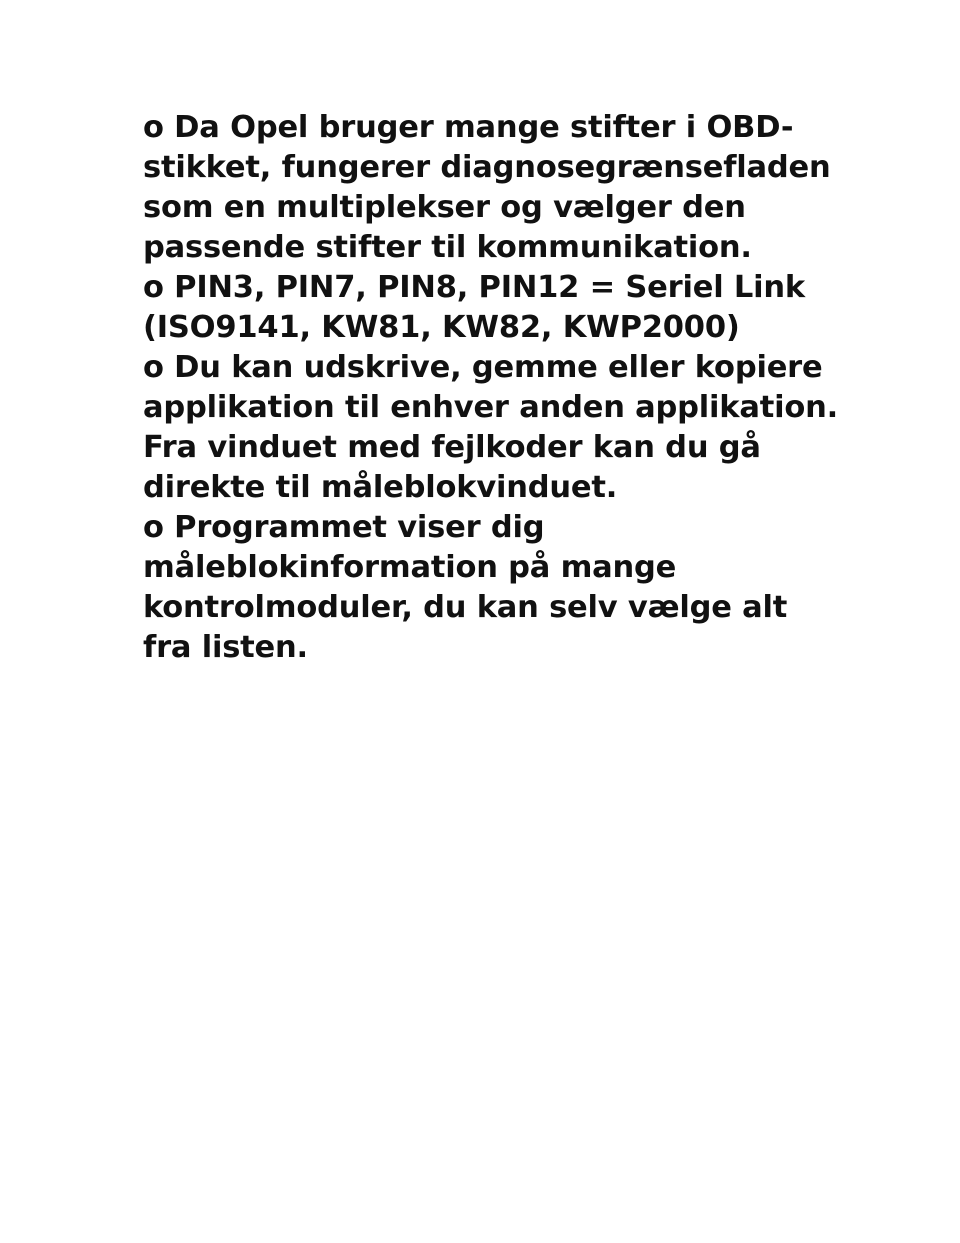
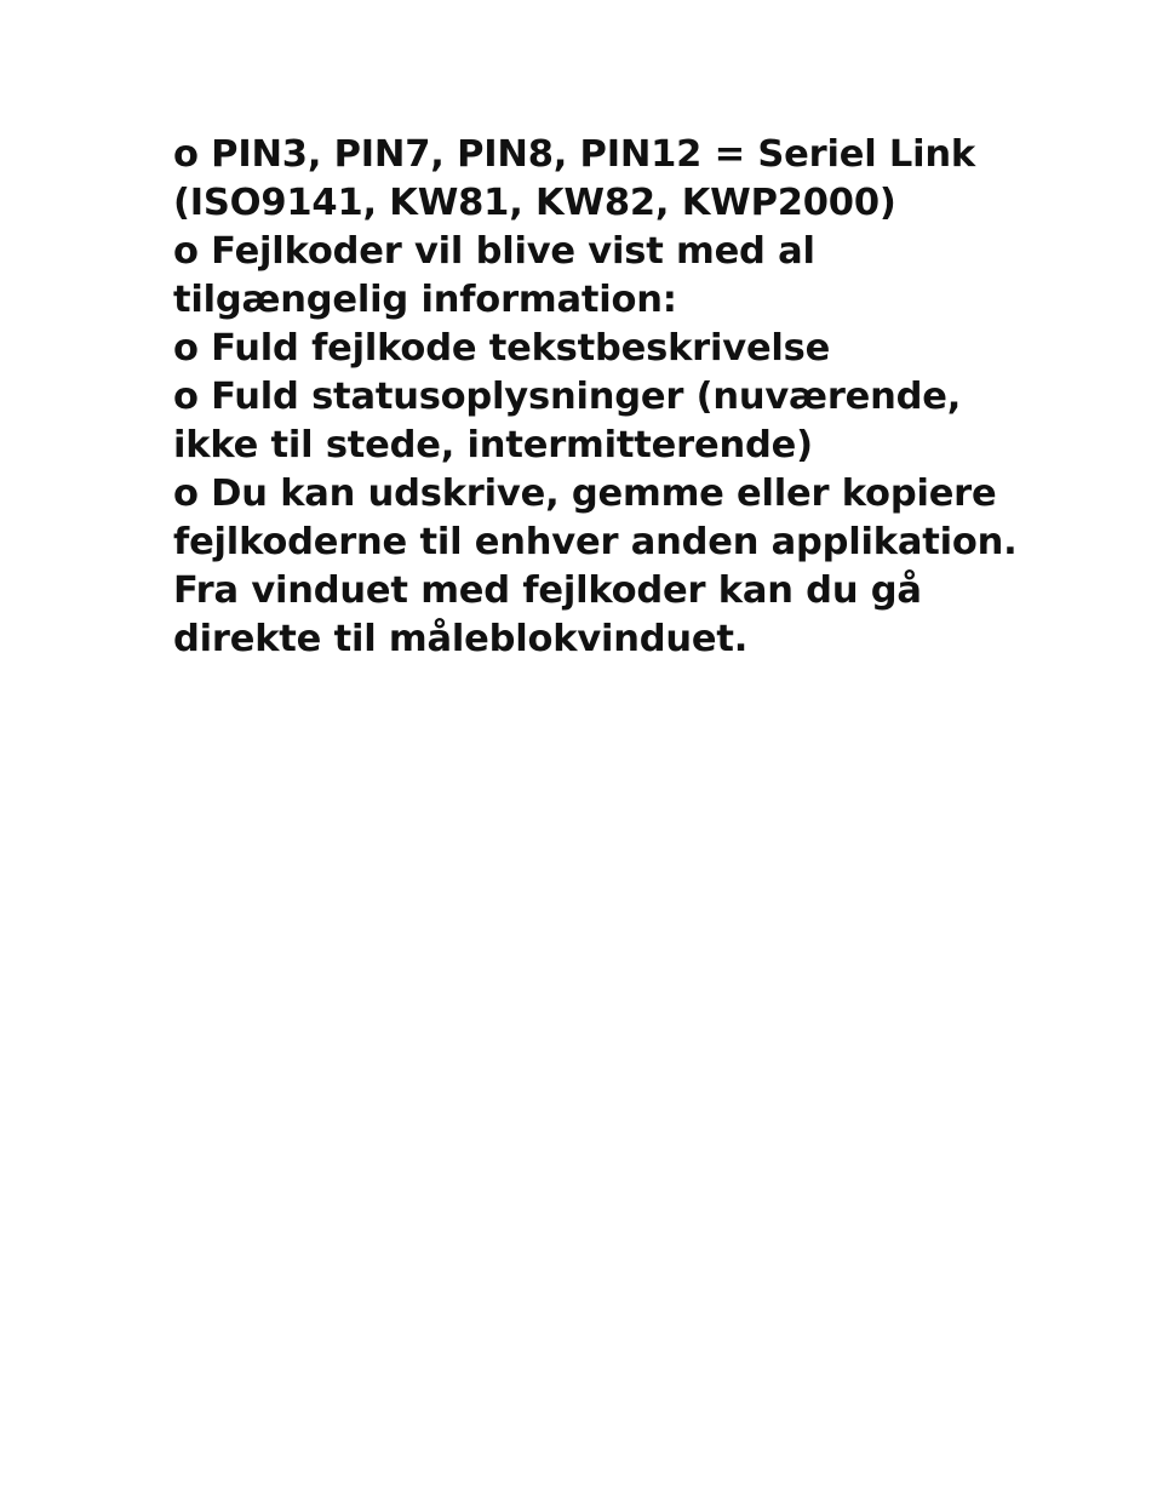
- o Da Opel bruger mange stifter i OBD-stikket, fungerer diagnosegrænsefladen som en multiplekser og vælger den passende stifter til kommunikation.
  o PIN3, PIN7, PIN8, PIN12 = Seriel Link (ISO9141, KW81, KW82, KWP2000)
+ o Fejlkoder vil blive vist med al tilgængelig information:
+ o Fuld fejlkode tekstbeskrivelse
+ o Fuld statusoplysninger (nuværende, ikke til stede, intermitterende)
- o Du kan udskrive, gemme eller kopiere applikation til enhver anden applikation. Fra vinduet med fejlkoder kan du gå direkte til måleblokvinduet.
+ o Du kan udskrive, gemme eller kopiere fejlkoderne til enhver anden applikation. Fra vinduet med fejlkoder kan du gå direkte til måleblokvinduet.
- o Programmet viser dig måleblokinformation på mange kontrolmoduler, du kan selv vælge alt fra listen.
